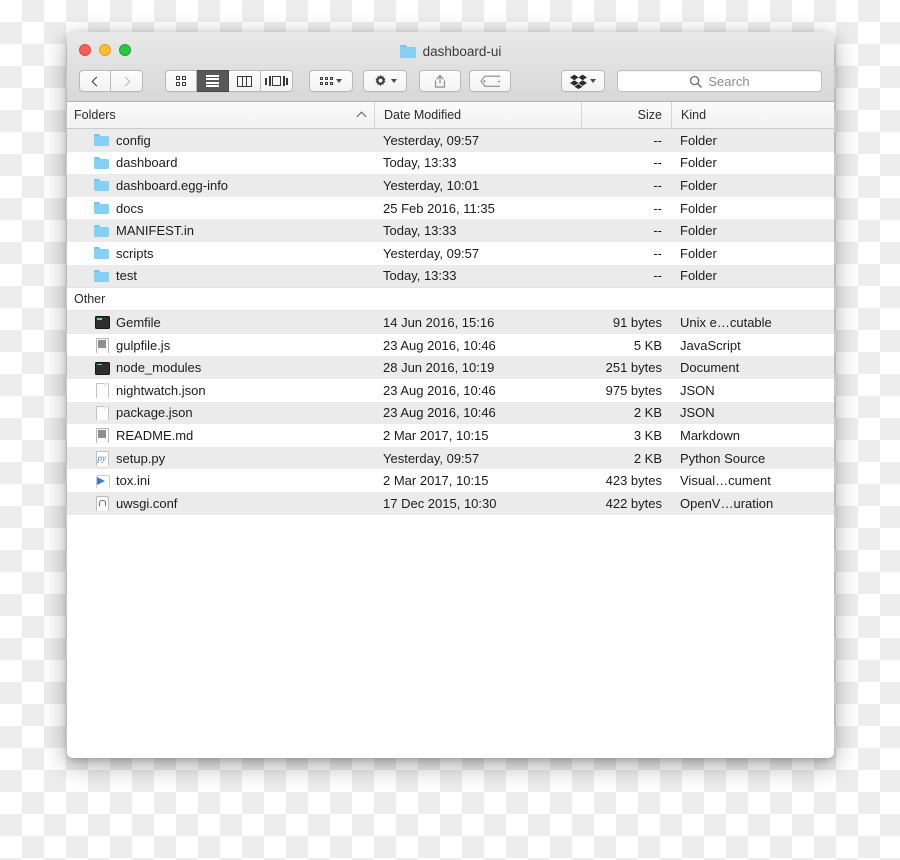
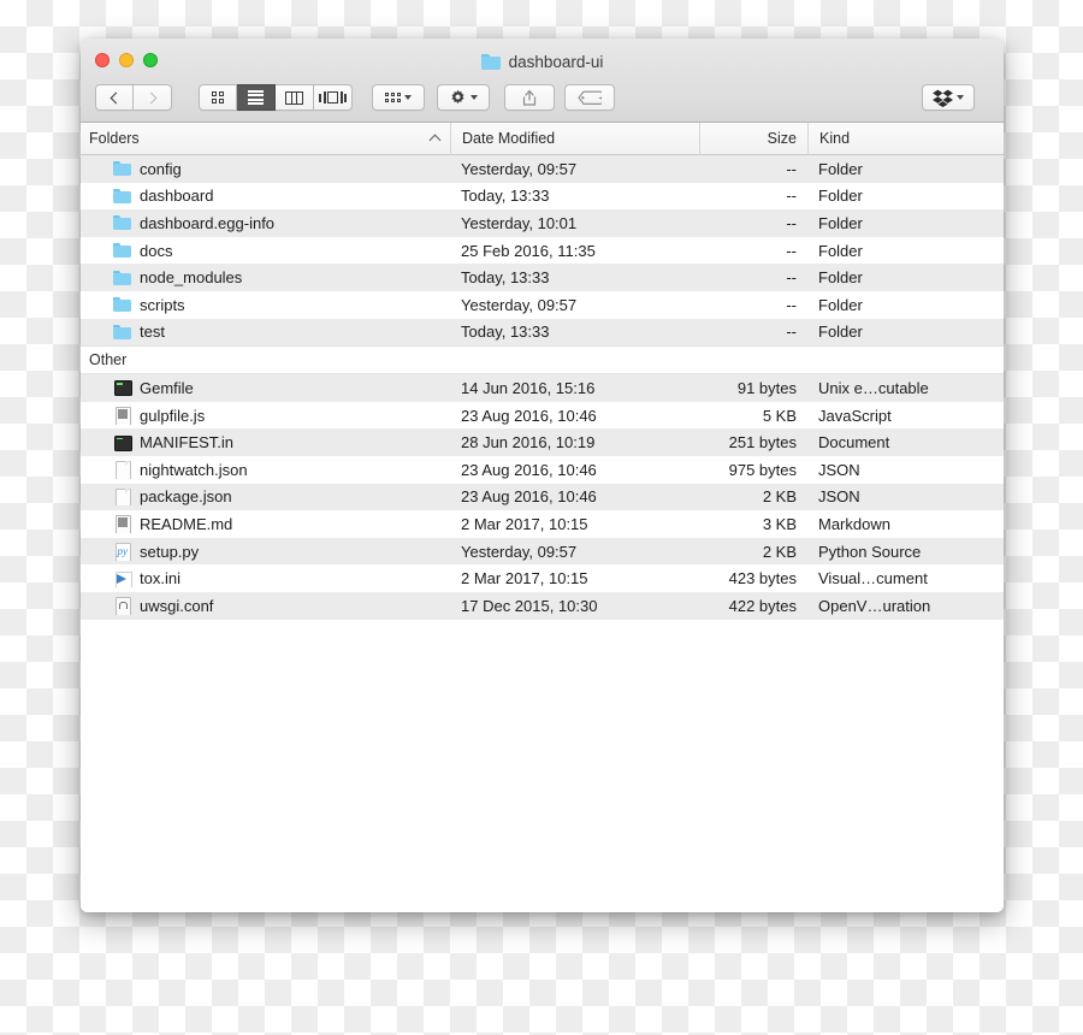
  dashboard-ui
- Search
  Folders
  Date Modified
  Size
  Kind
  config
  Yesterday, 09:57
  --
  Folder
  dashboard
  Today, 13:33
  --
  Folder
  dashboard.egg-info
  Yesterday, 10:01
  --
  Folder
  docs
  25 Feb 2016, 11:35
  --
  Folder
- MANIFEST.in
+ node_modules
  Today, 13:33
  --
  Folder
  scripts
  Yesterday, 09:57
  --
  Folder
  test
  Today, 13:33
  --
  Folder
  Other
  Gemfile
  14 Jun 2016, 15:16
  91 bytes
  Unix e…cutable
  gulpfile.js
  23 Aug 2016, 10:46
  5 KB
  JavaScript
- node_modules
+ MANIFEST.in
  28 Jun 2016, 10:19
  251 bytes
  Document
  nightwatch.json
  23 Aug 2016, 10:46
  975 bytes
  JSON
  package.json
  23 Aug 2016, 10:46
  2 KB
  JSON
  README.md
  2 Mar 2017, 10:15
  3 KB
  Markdown
  setup.py
  Yesterday, 09:57
  2 KB
  Python Source
  tox.ini
  2 Mar 2017, 10:15
  423 bytes
  Visual…cument
  uwsgi.conf
  17 Dec 2015, 10:30
  422 bytes
  OpenV…uration
